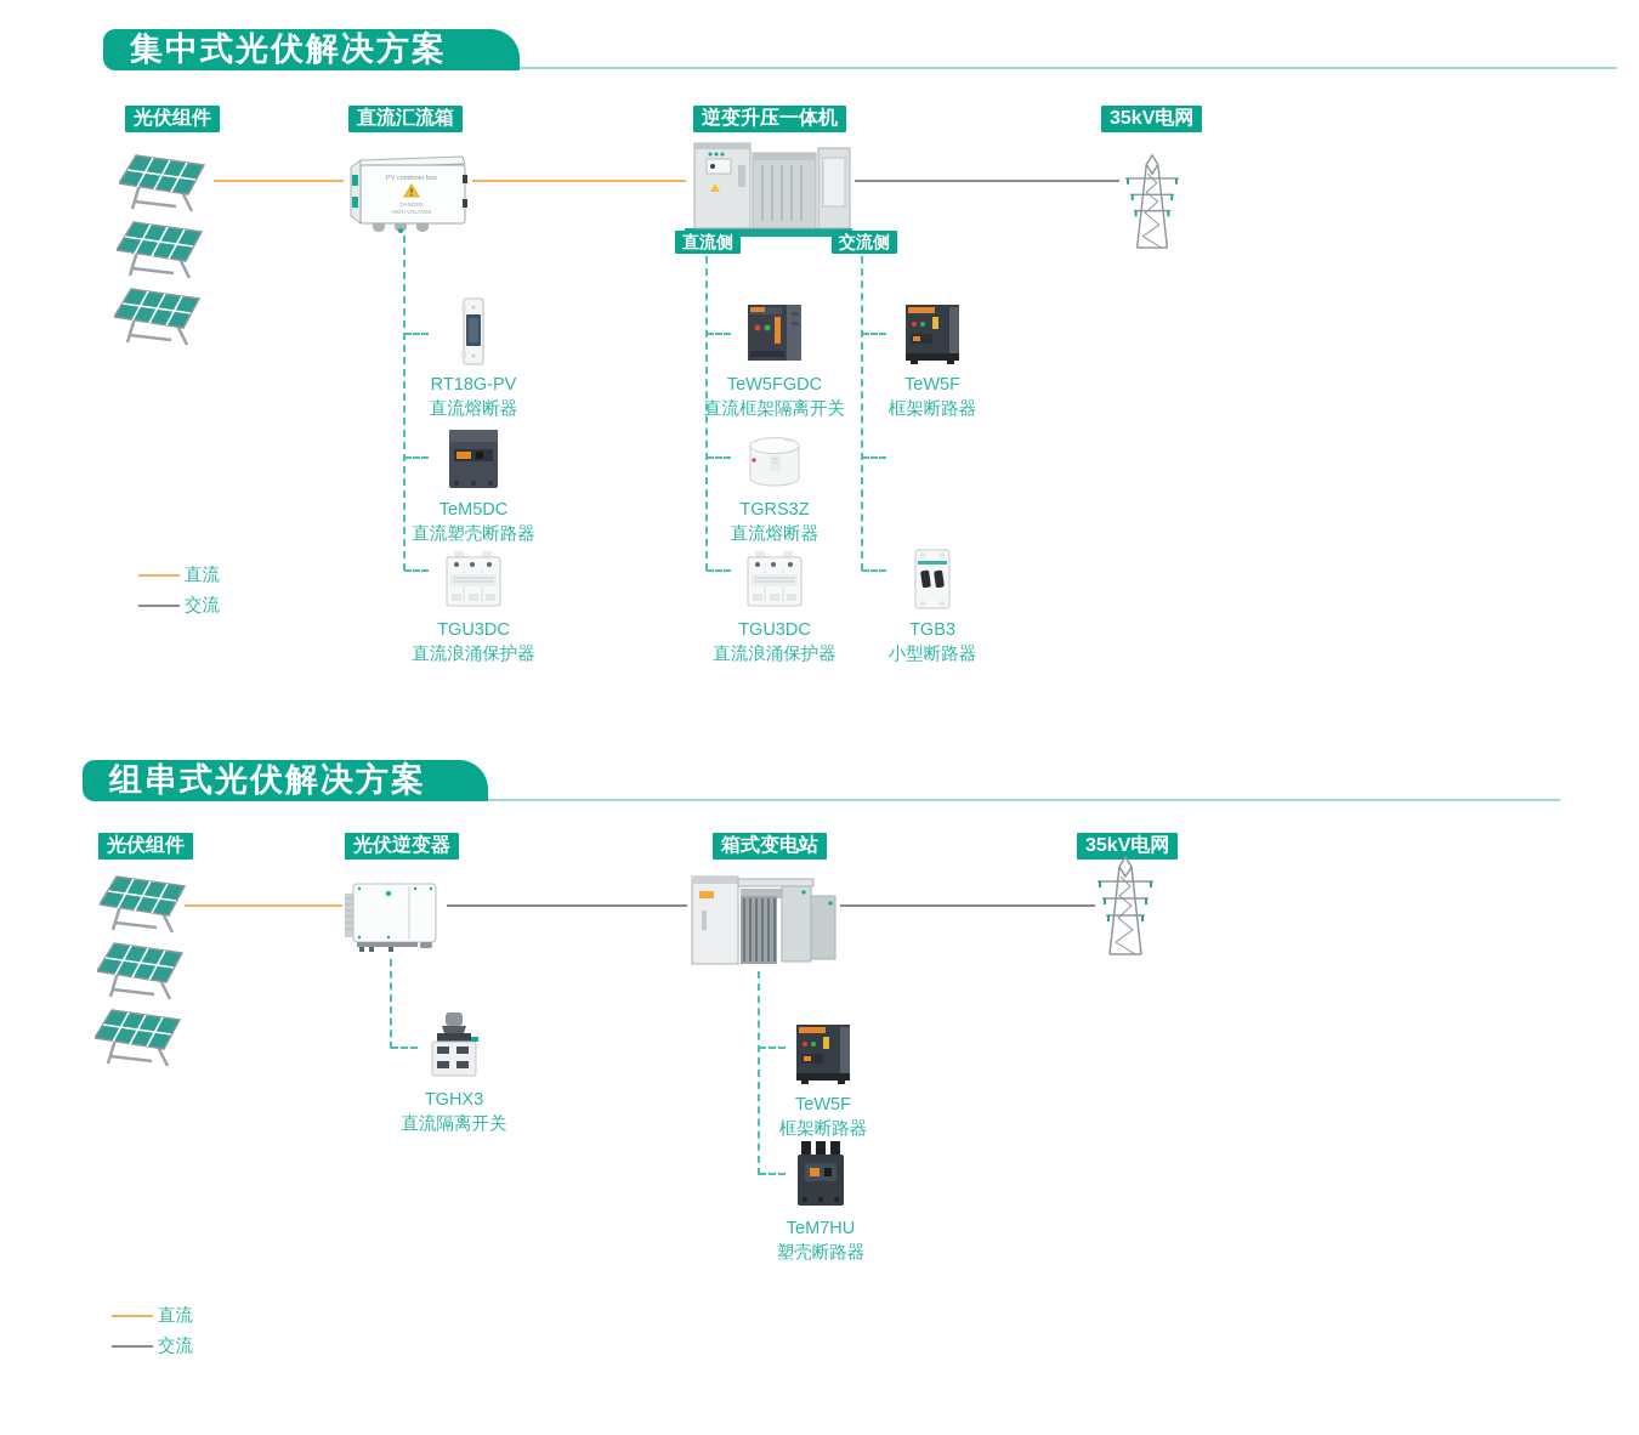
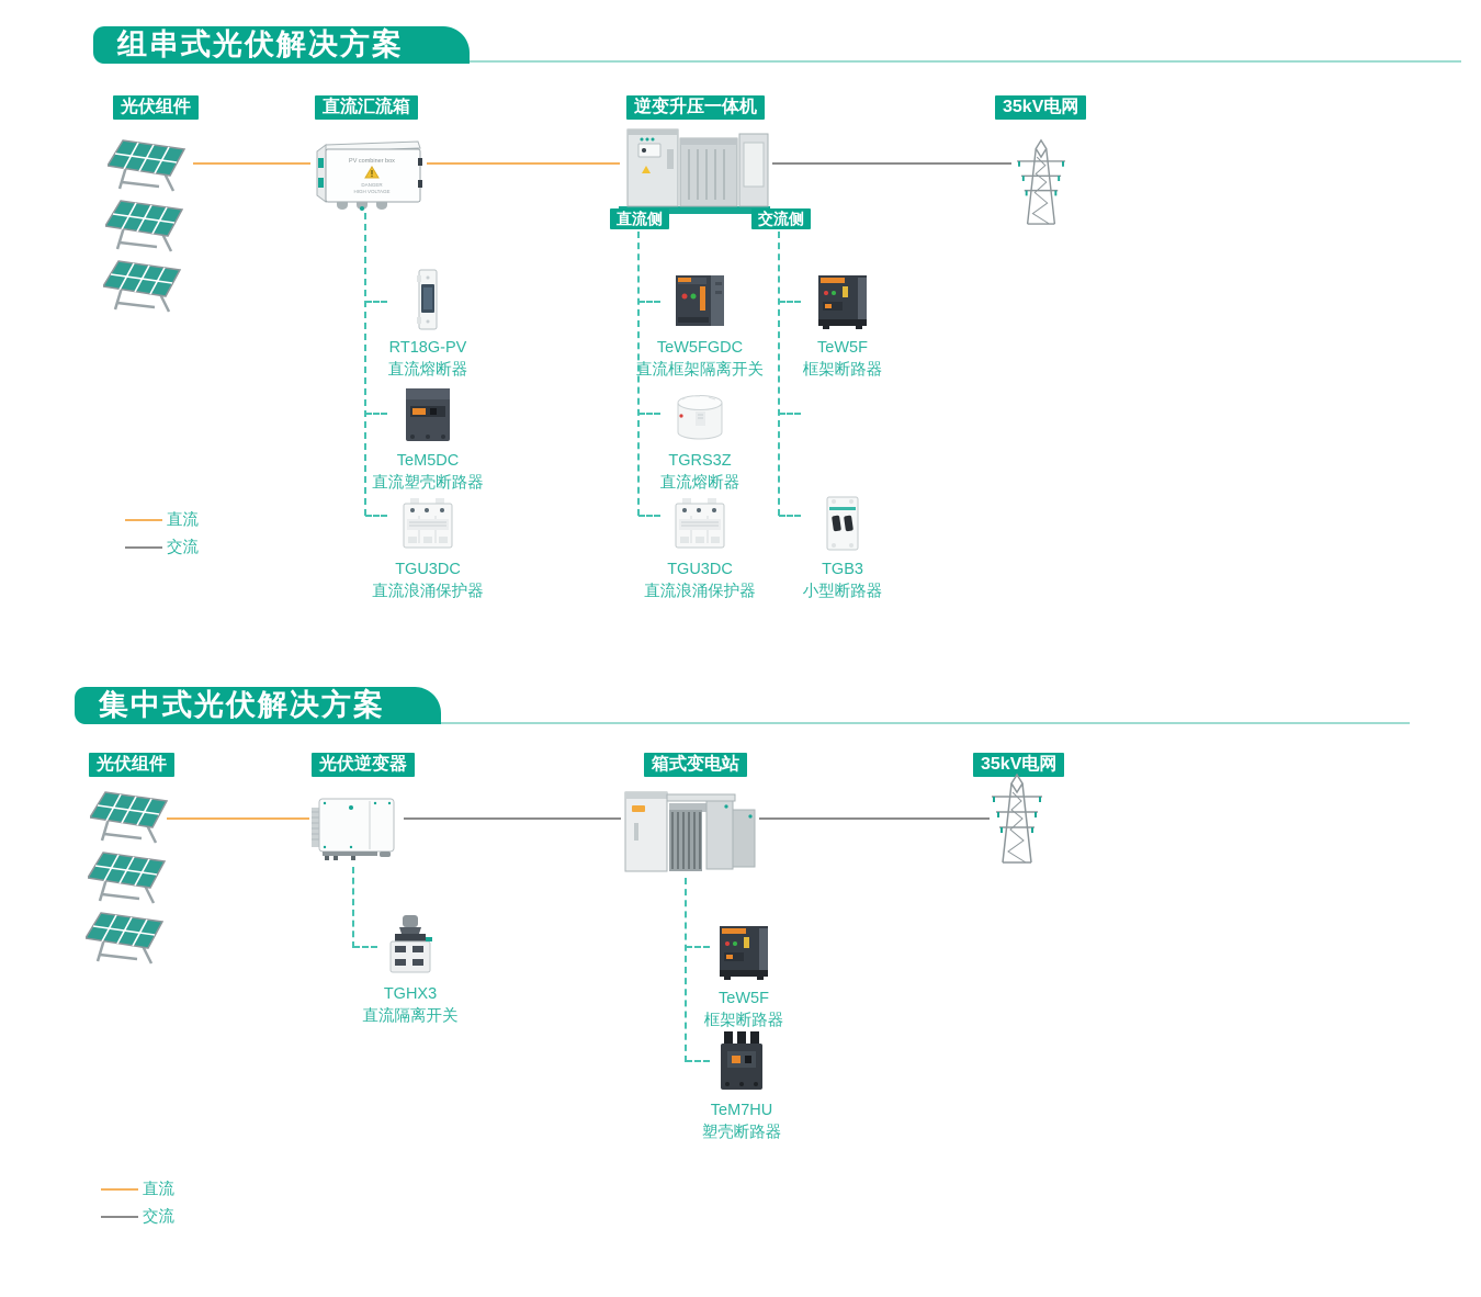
- 集中式光伏解决方案
+ 组串式光伏解决方案
  光伏组件
  直流汇流箱
  逆变升压一体机
  35kV电网
  直流侧
  交流侧
  RT18G-PV
  直流熔断器
  TeM5DC
  直流塑壳断路器
  TGU3DC
  直流浪涌保护器
  TeW5FGDC
  直流框架隔离开关
  TGRS3Z
  直流熔断器
  TGU3DC
  直流浪涌保护器
  TeW5F
  框架断路器
  TGB3
  小型断路器
  直流
  交流
- 组串式光伏解决方案
+ 集中式光伏解决方案
  光伏组件
  光伏逆变器
  箱式变电站
  35kV电网
  TGHX3
  直流隔离开关
  TeW5F
  框架断路器
  TeM7HU
  塑壳断路器
  直流
  交流
